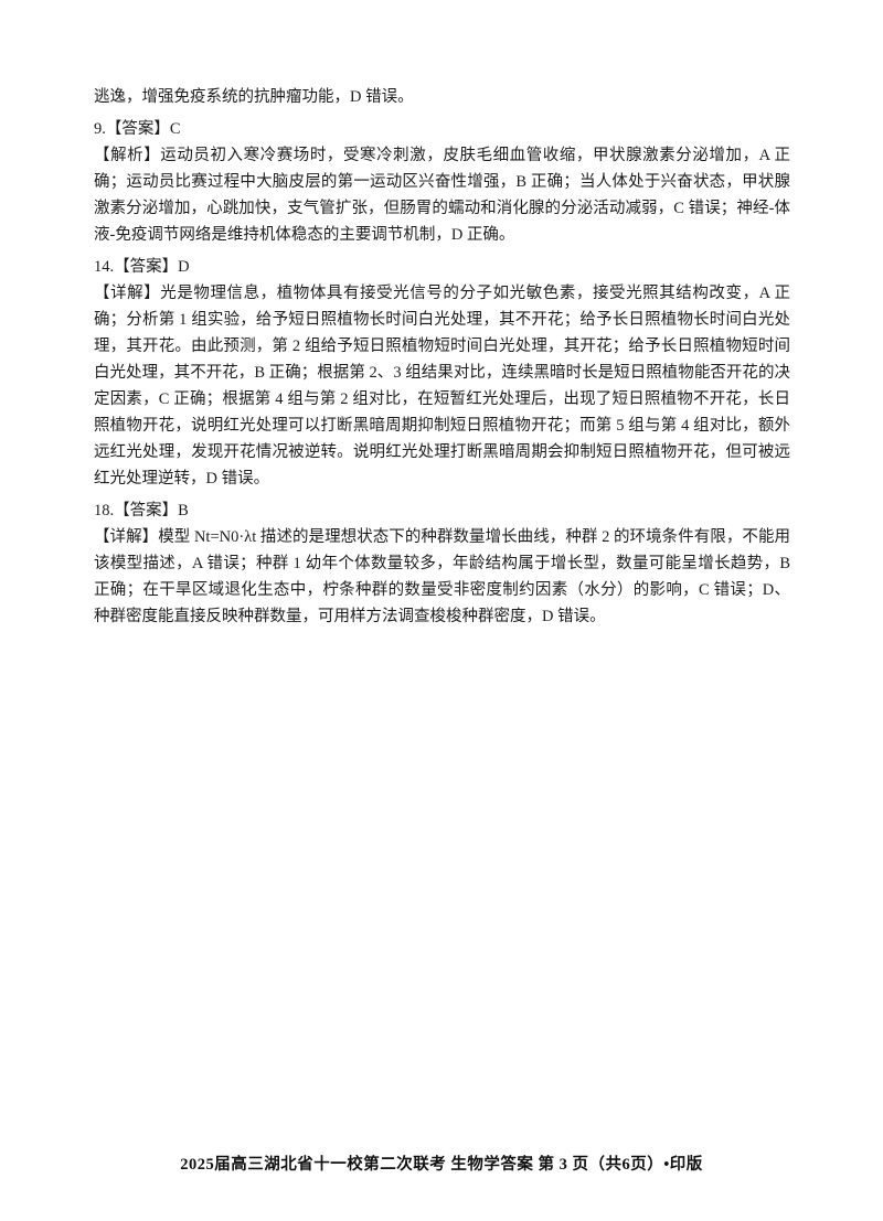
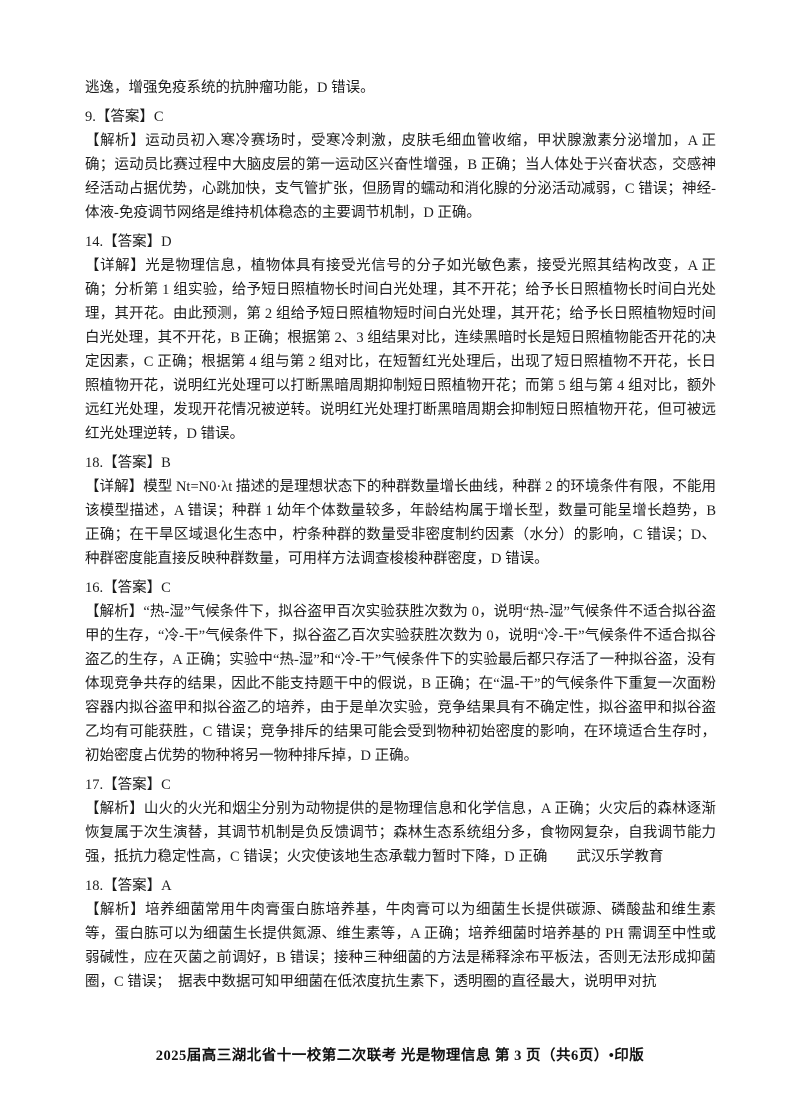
  逃逸，增强免疫系统的抗肿瘤功能，D 错误。
  9.【答案】C
- 【解析】运动员初入寒冷赛场时，受寒冷刺激，皮肤毛细血管收缩，甲状腺激素分泌增加，A 正确；运动员比赛过程中大脑皮层的第一运动区兴奋性增强，B 正确；当人体处于兴奋状态，甲状腺激素分泌增加，心跳加快，支气管扩张，但肠胃的蠕动和消化腺的分泌活动减弱，C 错误；神经-体液-免疫调节网络是维持机体稳态的主要调节机制，D 正确。
+ 【解析】运动员初入寒冷赛场时，受寒冷刺激，皮肤毛细血管收缩，甲状腺激素分泌增加，A 正确；运动员比赛过程中大脑皮层的第一运动区兴奋性增强，B 正确；当人体处于兴奋状态，交感神经活动占据优势，心跳加快，支气管扩张，但肠胃的蠕动和消化腺的分泌活动减弱，C 错误；神经-体液-免疫调节网络是维持机体稳态的主要调节机制，D 正确。
  14.【答案】D
  【详解】光是物理信息，植物体具有接受光信号的分子如光敏色素，接受光照其结构改变，A 正确；分析第 1 组实验，给予短日照植物长时间白光处理，其不开花；给予长日照植物长时间白光处理，其开花。由此预测，第 2 组给予短日照植物短时间白光处理，其开花；给予长日照植物短时间白光处理，其不开花，B 正确；根据第 2、3 组结果对比，连续黑暗时长是短日照植物能否开花的决定因素，C 正确；根据第 4 组与第 2 组对比，在短暂红光处理后，出现了短日照植物不开花，长日照植物开花，说明红光处理可以打断黑暗周期抑制短日照植物开花；而第 5 组与第 4 组对比，额外远红光处理，发现开花情况被逆转。说明红光处理打断黑暗周期会抑制短日照植物开花，但可被远红光处理逆转，D 错误。
  18.【答案】B
  【详解】模型 Nt=N0·λt 描述的是理想状态下的种群数量增长曲线，种群 2 的环境条件有限，不能用该模型描述，A 错误；种群 1 幼年个体数量较多，年龄结构属于增长型，数量可能呈增长趋势，B 正确；在干旱区域退化生态中，柠条种群的数量受非密度制约因素（水分）的影响，C 错误；D、种群密度能直接反映种群数量，可用样方法调查梭梭种群密度，D 错误。
+ 16.【答案】C
+ 【解析】“热-湿”气候条件下，拟谷盗甲百次实验获胜次数为 0，说明“热-湿”气候条件不适合拟谷盗甲的生存，“冷-干”气候条件下，拟谷盗乙百次实验获胜次数为 0，说明“冷-干”气候条件不适合拟谷盗乙的生存，A 正确；实验中“热-湿”和“冷-干”气候条件下的实验最后都只存活了一种拟谷盗，没有体现竞争共存的结果，因此不能支持题干中的假说，B 正确；在“温-干”的气候条件下重复一次面粉容器内拟谷盗甲和拟谷盗乙的培养，由于是单次实验，竞争结果具有不确定性，拟谷盗甲和拟谷盗乙均有可能获胜，C 错误；竞争排斥的结果可能会受到物种初始密度的影响，在环境适合生存时，初始密度占优势的物种将另一物种排斥掉，D 正确。
+ 17.【答案】C
+ 【解析】山火的火光和烟尘分别为动物提供的是物理信息和化学信息，A 正确；火灾后的森林逐渐恢复属于次生演替，其调节机制是负反馈调节；森林生态系统组分多，食物网复杂，自我调节能力强，抵抗力稳定性高，C 错误；火灾使该地生态承载力暂时下降，D 正确 武汉乐学教育
+ 18.【答案】A
+ 【解析】培养细菌常用牛肉膏蛋白胨培养基，牛肉膏可以为细菌生长提供碳源、磷酸盐和维生素等，蛋白胨可以为细菌生长提供氮源、维生素等，A 正确；培养细菌时培养基的 PH 需调至中性或弱碱性，应在灭菌之前调好，B 错误；接种三种细菌的方法是稀释涂布平板法，否则无法形成抑菌圈，C 错误； 据表中数据可知甲细菌在低浓度抗生素下，透明圈的直径最大，说明甲对抗
- 2025届高三湖北省十一校第二次联考 生物学答案 第 3 页（共6页）•印版
+ 2025届高三湖北省十一校第二次联考 光是物理信息 第 3 页（共6页）•印版
